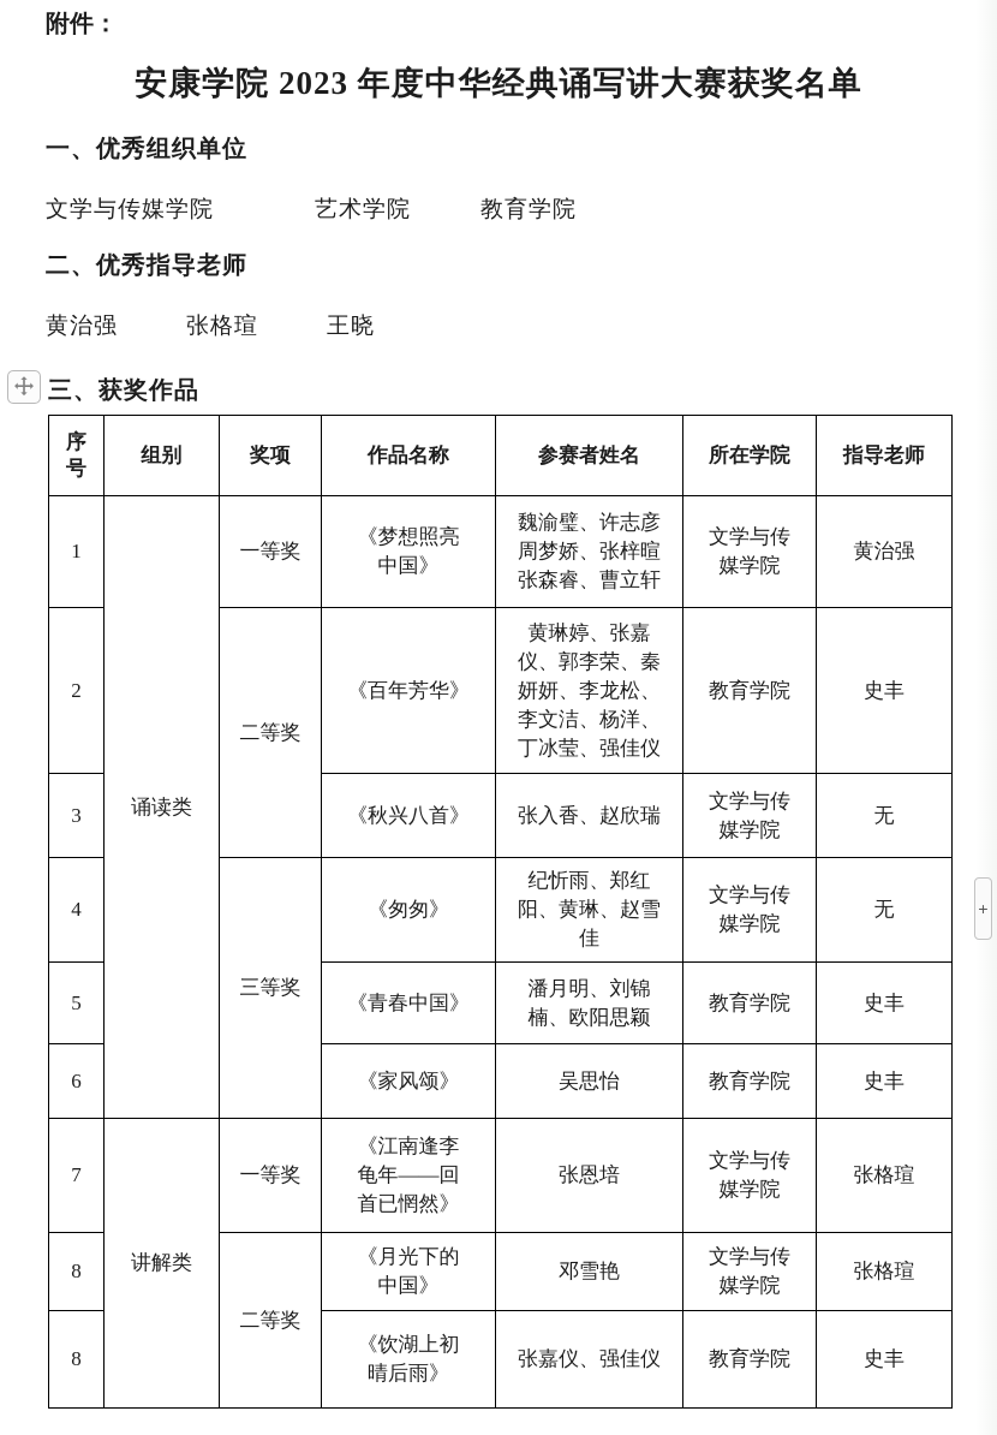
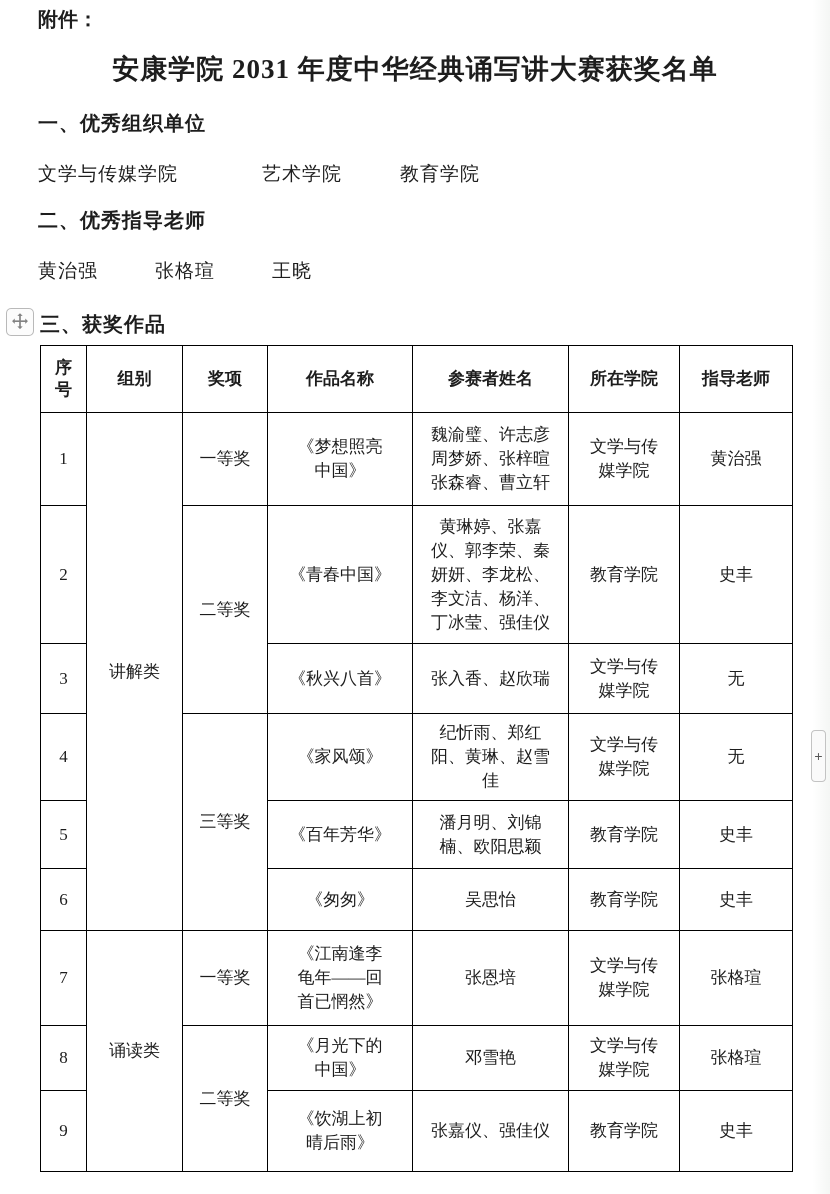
  附件：
- 安康学院 2023 年度中华经典诵写讲大赛获奖名单
+ 安康学院 2031 年度中华经典诵写讲大赛获奖名单
  一、优秀组织单位
  文学与传媒学院
  艺术学院
  教育学院
  二、优秀指导老师
  黄治强
  张格瑄
  王晓
  三、获奖作品
  序号	组别	奖项	作品名称	参赛者姓名	所在学院	指导老师
- 1	诵读类	一等奖	《梦想照亮 中国》	魏渝璧、许志彦 周梦娇、张梓暄 张森睿、曹立轩	文学与传 媒学院	黄治强
+ 1	讲解类	一等奖	《梦想照亮 中国》	魏渝璧、许志彦 周梦娇、张梓暄 张森睿、曹立轩	文学与传 媒学院	黄治强
- 2	二等奖	《百年芳华》	黄琳婷、张嘉 仪、郭李荣、秦 妍妍、李龙松、 李文洁、杨洋、 丁冰莹、强佳仪	教育学院	史丰
+ 2	二等奖	《青春中国》	黄琳婷、张嘉 仪、郭李荣、秦 妍妍、李龙松、 李文洁、杨洋、 丁冰莹、强佳仪	教育学院	史丰
  3	《秋兴八首》	张入香、赵欣瑞	文学与传 媒学院	无
- 4	三等奖	《匆匆》	纪忻雨、郑红 阳、黄琳、赵雪 佳	文学与传 媒学院	无
+ 4	三等奖	《家风颂》	纪忻雨、郑红 阳、黄琳、赵雪 佳	文学与传 媒学院	无
- 5	《青春中国》	潘月明、刘锦 楠、欧阳思颖	教育学院	史丰
+ 5	《百年芳华》	潘月明、刘锦 楠、欧阳思颖	教育学院	史丰
- 6	《家风颂》	吴思怡	教育学院	史丰
+ 6	《匆匆》	吴思怡	教育学院	史丰
- 7	讲解类	一等奖	《江南逢李 龟年——回 首已惘然》	张恩培	文学与传 媒学院	张格瑄
+ 7	诵读类	一等奖	《江南逢李 龟年——回 首已惘然》	张恩培	文学与传 媒学院	张格瑄
  8	二等奖	《月光下的 中国》	邓雪艳	文学与传 媒学院	张格瑄
- 8	《饮湖上初 晴后雨》	张嘉仪、强佳仪	教育学院	史丰
+ 9	《饮湖上初 晴后雨》	张嘉仪、强佳仪	教育学院	史丰
  +
